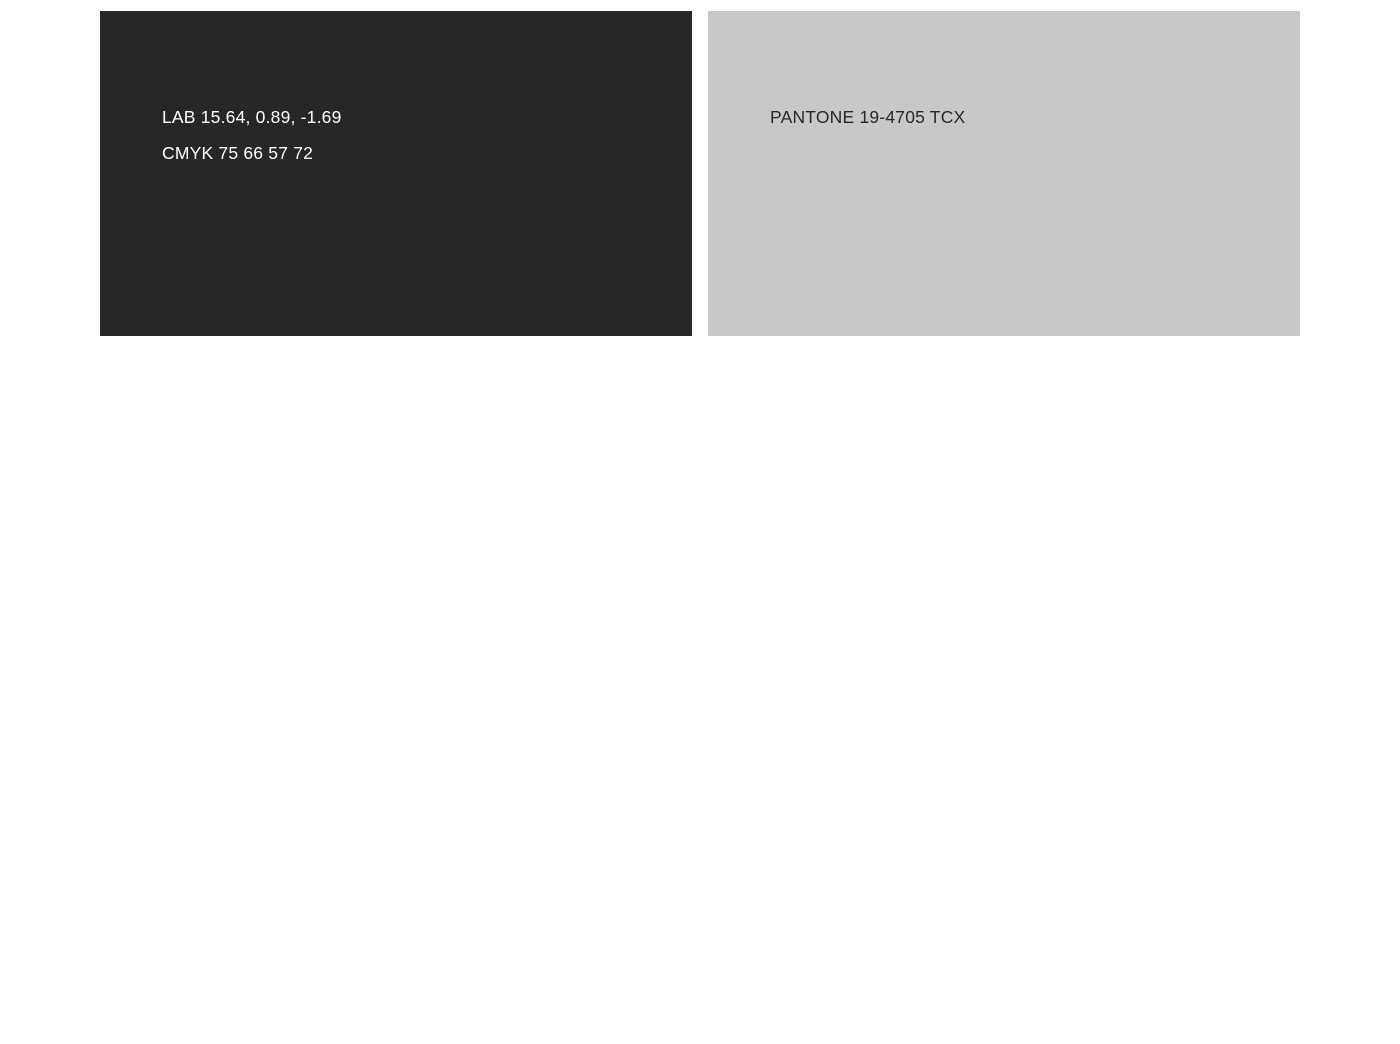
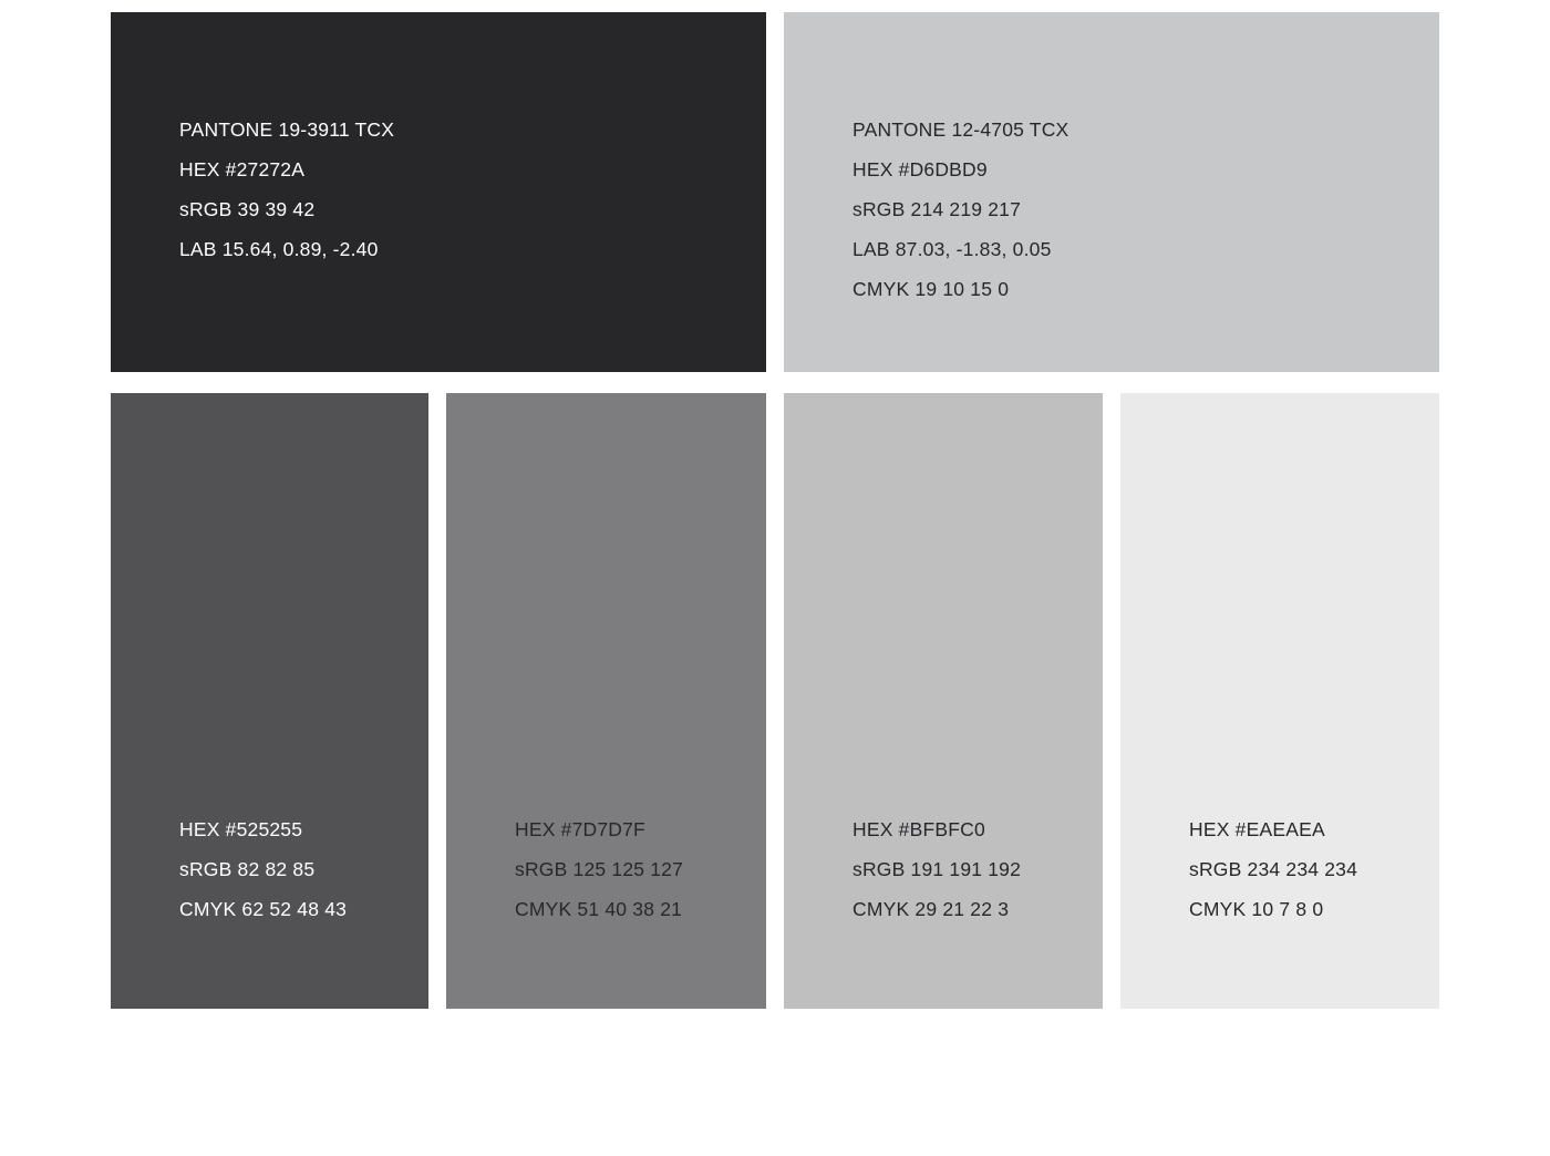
+ PANTONE 19-3911 TCX
+ HEX #27272A
+ sRGB 39 39 42
- LAB 15.64, 0.89, -1.69
+ LAB 15.64, 0.89, -2.40
- CMYK 75 66 57 72
- PANTONE 19-4705 TCX
+ PANTONE 12-4705 TCX
+ HEX #D6DBD9
+ sRGB 214 219 217
+ LAB 87.03, -1.83, 0.05
+ CMYK 19 10 15 0
+ HEX #525255
+ sRGB 82 82 85
+ CMYK 62 52 48 43
+ HEX #7D7D7F
+ sRGB 125 125 127
+ CMYK 51 40 38 21
+ HEX #BFBFC0
+ sRGB 191 191 192
+ CMYK 29 21 22 3
+ HEX #EAEAEA
+ sRGB 234 234 234
+ CMYK 10 7 8 0
